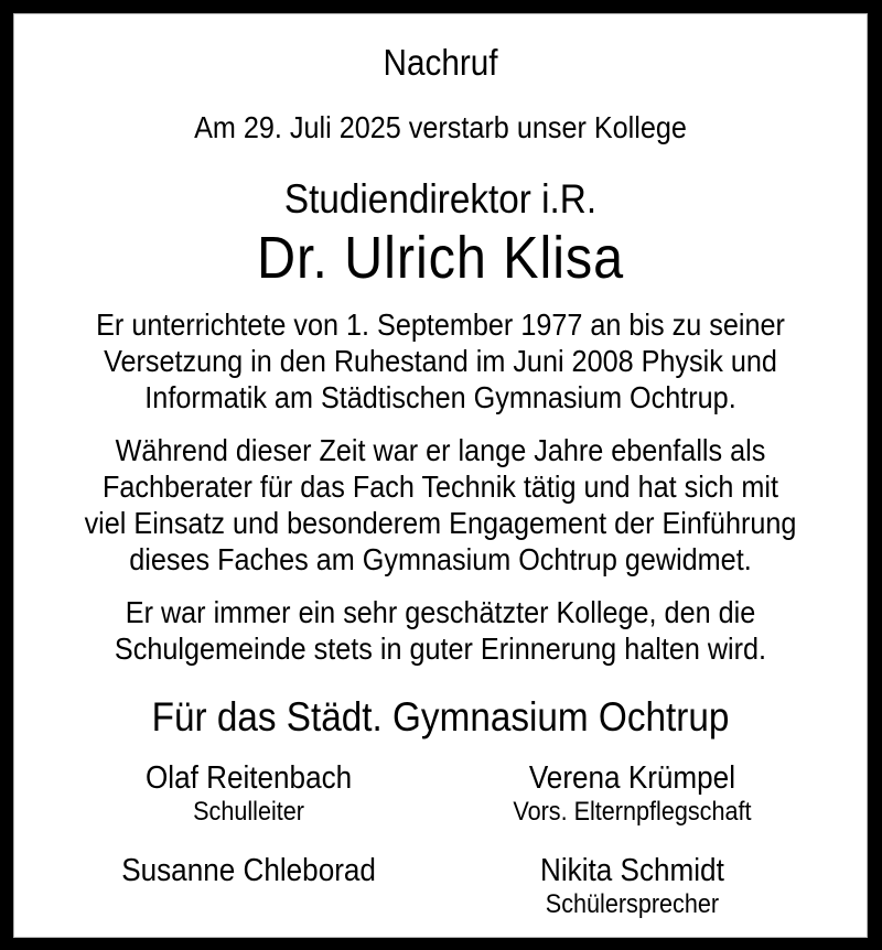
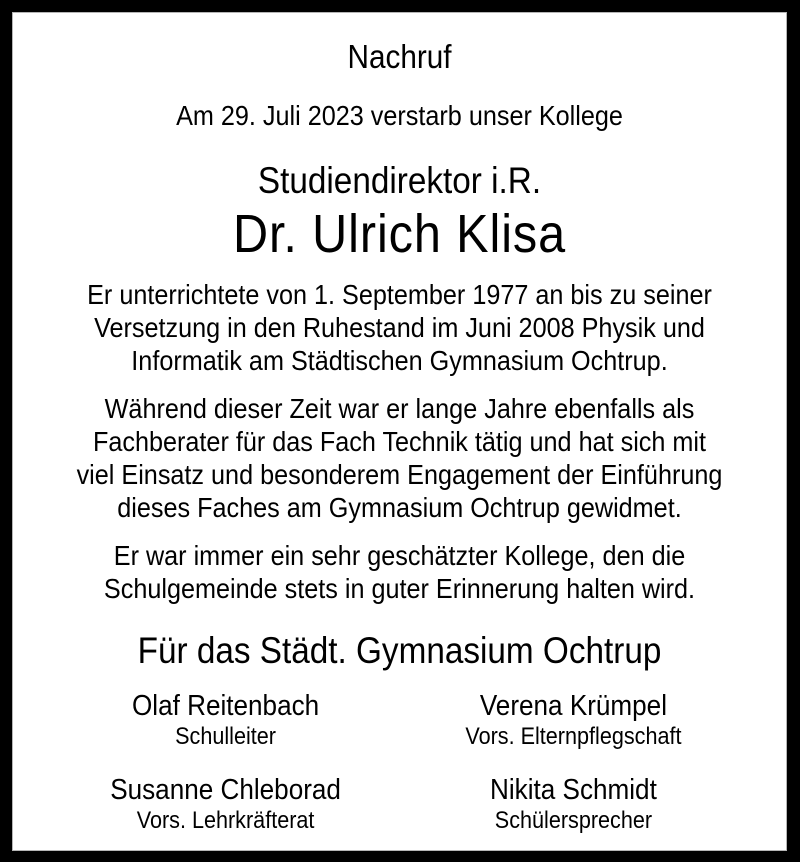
  Nachruf
- Am 29. Juli 2025 verstarb unser Kollege
+ Am 29. Juli 2023 verstarb unser Kollege
  Studiendirektor i.R.
  Dr. Ulrich Klisa
  Er unterrichtete von 1. September 1977 an bis zu seiner
  Versetzung in den Ruhestand im Juni 2008 Physik und
  Informatik am Städtischen Gymnasium Ochtrup.
  Während dieser Zeit war er lange Jahre ebenfalls als
  Fachberater für das Fach Technik tätig und hat sich mit
  viel Einsatz und besonderem Engagement der Einführung
  dieses Faches am Gymnasium Ochtrup gewidmet.
  Er war immer ein sehr geschätzter Kollege, den die
  Schulgemeinde stets in guter Erinnerung halten wird.
  Für das Städt. Gymnasium Ochtrup
  Olaf Reitenbach
  Schulleiter
  Verena Krümpel
  Vors. Elternpflegschaft
  Susanne Chleborad
+ Vors. Lehrkräfterat
  Nikita Schmidt
  Schülersprecher
